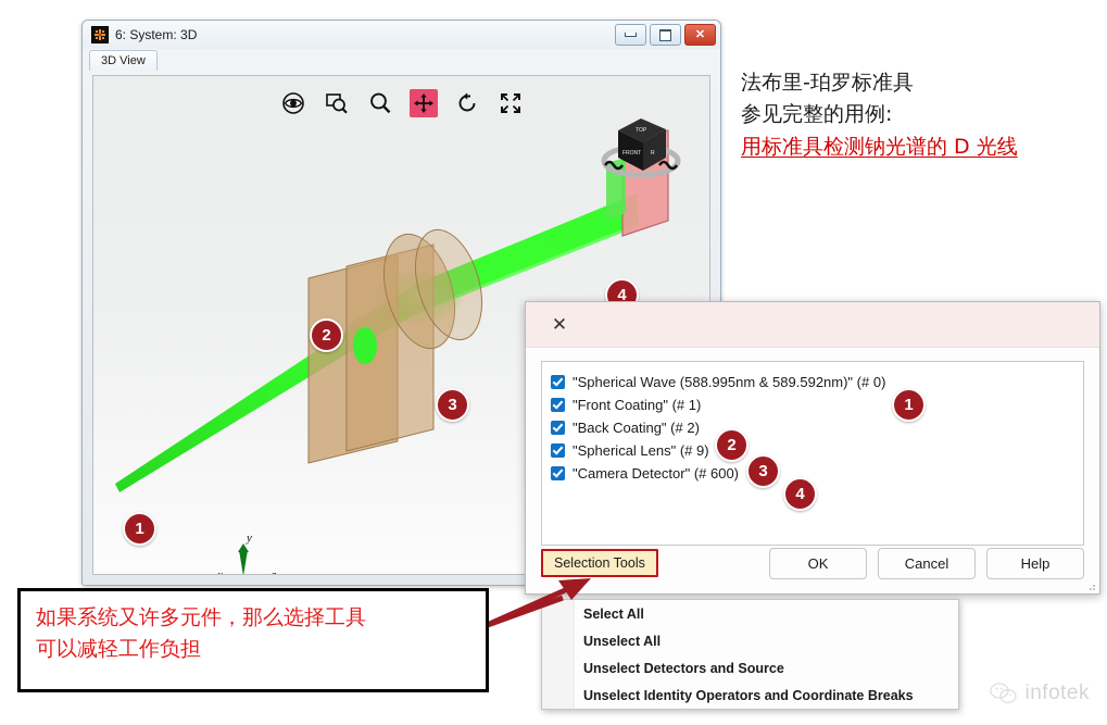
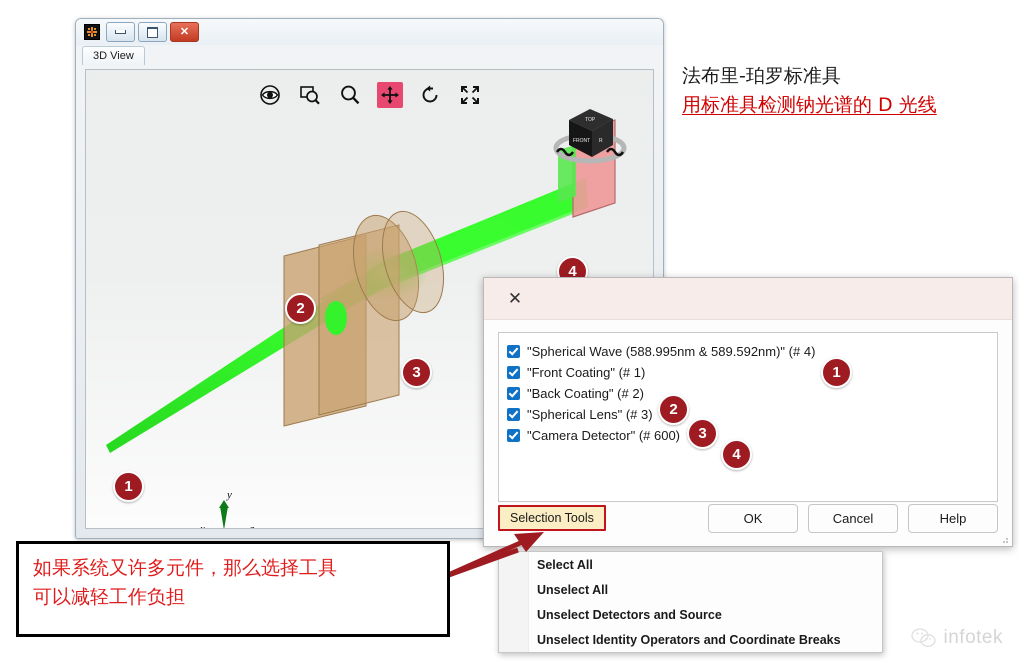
- 6: System: 3D
  ✕
  3D View
  y
  1
  2
  3
  4
  ✕
- "Spherical Wave (588.995nm & 589.592nm)" (# 0)
+ "Spherical Wave (588.995nm & 589.592nm)" (# 4)
  "Front Coating" (# 1)
  "Back Coating" (# 2)
- "Spherical Lens" (# 9)
+ "Spherical Lens" (# 3)
  "Camera Detector" (# 600)
  1
  2
  3
  4
  Selection Tools
  OK
  Cancel
  Help
  Select All
  Unselect All
  Unselect Detectors and Source
  Unselect Identity Operators and Coordinate Breaks
  法布里-珀罗标准具
- 参见完整的用例:
  用标准具检测钠光谱的 D 光线
  如果系统又许多元件，那么选择工具
  可以减轻工作负担
  infotek
